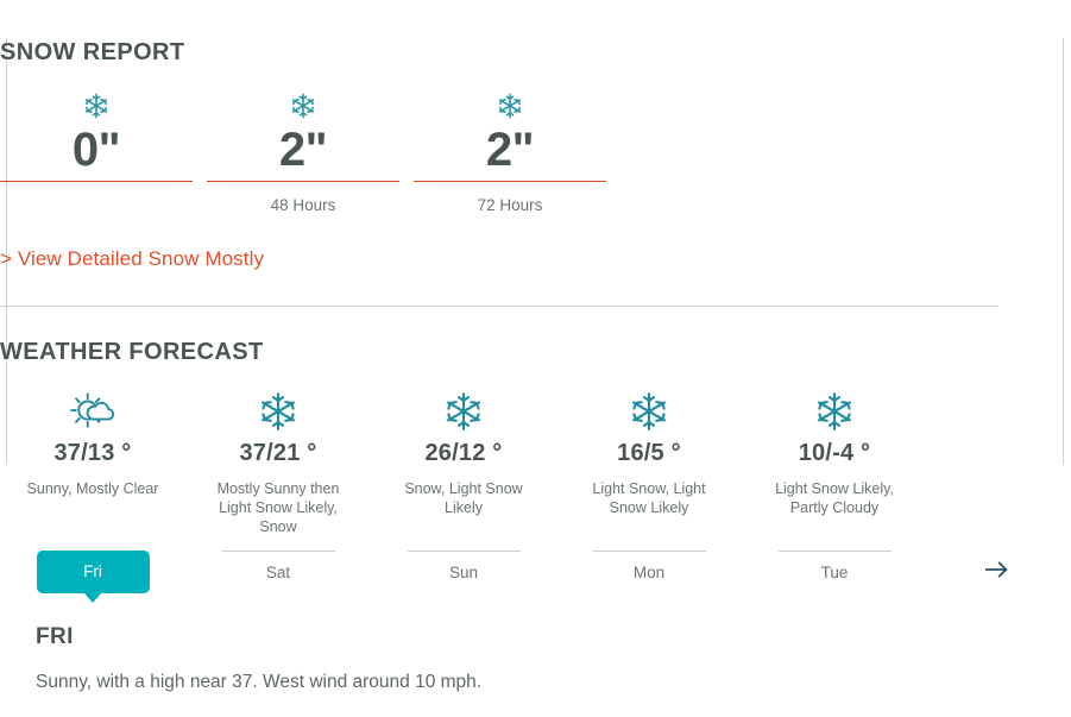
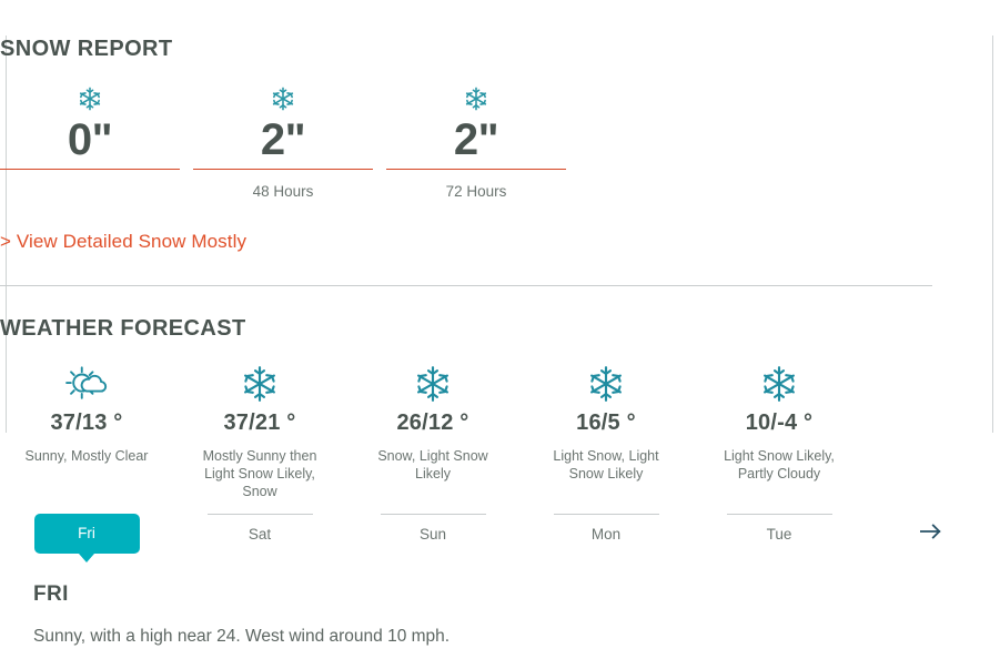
  SNOW REPORT
  0"
  2"
  48 Hours
  2"
  72 Hours
  > View Detailed Snow Mostly
  WEATHER FORECAST
  37/13 °
  Sunny, Mostly Clear
  Fri
  37/21 °
  Mostly Sunny then Light Snow Likely, Snow
  Sat
  26/12 °
  Snow, Light Snow Likely
  Sun
  16/5 °
  Light Snow, Light Snow Likely
  Mon
  10/-4 °
  Light Snow Likely, Partly Cloudy
  Tue
  FRI
- Sunny, with a high near 37. West wind around 10 mph.
+ Sunny, with a high near 24. West wind around 10 mph.
